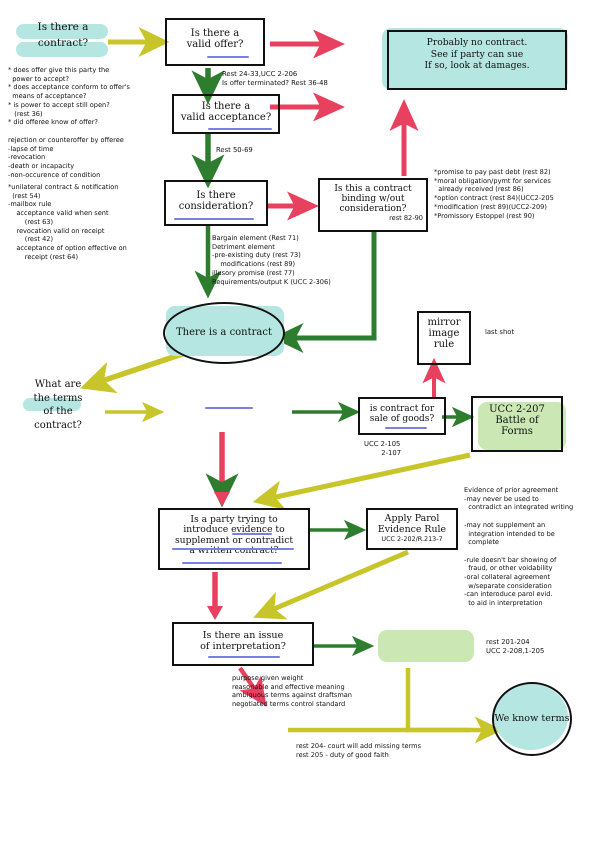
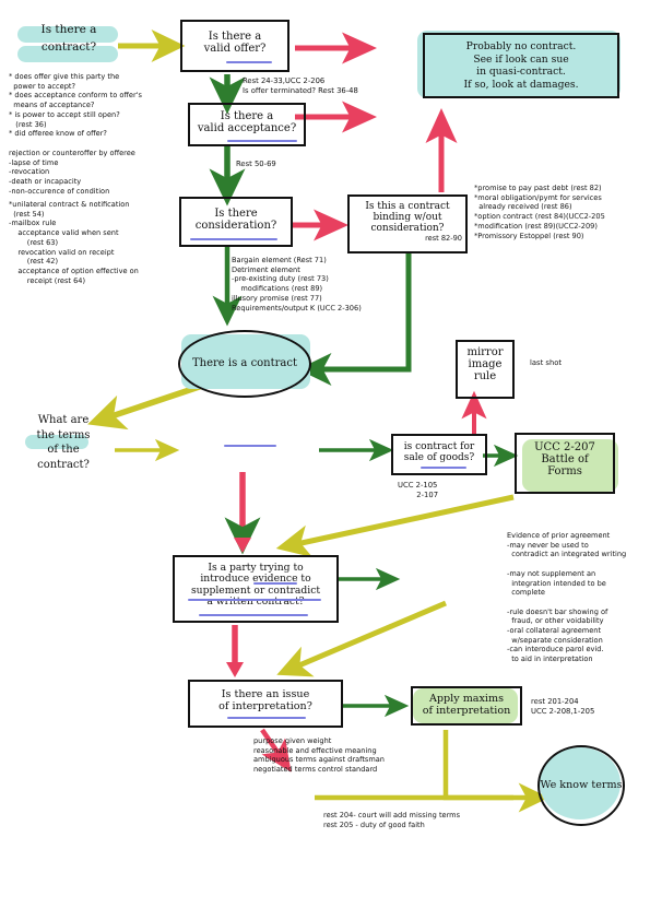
  Is there a
  contract?
  What are
  the terms
  of the
  contract?
  Is there a
  valid offer?
  Is there a
  valid acceptance?
  Is there
  consideration?
  Probably no contract.
- See if party can sue
+ See if look can sue
+ in quasi-contract.
  If so, look at damages.
  Is this a contract
  binding w/out
  consideration?
  rest 82-90
  There is a contract
  mirror
  image
  rule
  last shot
  is contract for
  sale of goods?
  UCC 2-207
  Battle of
  Forms
  Is a party trying to
  introduce evidence to
  supplement or contradict
  a written contract?
- Apply Parol
- Evidence Rule
- UCC 2-202/R.213-7
  Is there an issue
  of interpretation?
+ Apply maxims
+ of interpretation
  We know terms
  * does offer give this party the
  power to accept?
  * does acceptance conform to offer's
  means of acceptance?
  * is power to accept still open?
  (rest 36)
  * did offeree know of offer?
  rejection or counteroffer by offeree
  -lapse of time
  -revocation
  -death or incapacity
  -non-occurence of condition
  *unilateral contract & notification
  (rest 54)
  -mailbox rule
  acceptance valid when sent
  (rest 63)
  revocation valid on receipt
  (rest 42)
  acceptance of option effective on
  receipt (rest 64)
  Rest 24-33,UCC 2-206
  Is offer terminated? Rest 36-48
  Rest 50-69
  Bargain element (Rest 71)
  Detriment element
  modifications (rest 89)
  illusory promise (rest 77)
  Requirements/output K (UCC 2-306)
  *promise to pay past debt (rest 82)
  *moral obligation/pymt for services
  already received (rest 86)
  *option contract (rest 84)(UCC2-205
  *modification (rest 89)(UCC2-209)
  *Promissory Estoppel (rest 90)
  UCC 2-105
  2-107
  Evidence of prior agreement
  -may never be used to
  contradict an integrated writing
  -may not supplement an
  integration intended to be
  complete
  -rule doesn't bar showing of
  fraud, or other voidability
  -oral collateral agreement
  w/separate consideration
  -can interoduce parol evid.
  to aid in interpretation
  purpose given weight
  reasonable and effective meaning
  ambiguous terms against draftsman
  negotiated terms control standard
  rest 201-204
  UCC 2-208,1-205
  rest 204- court will add missing terms
  rest 205 - duty of good faith
